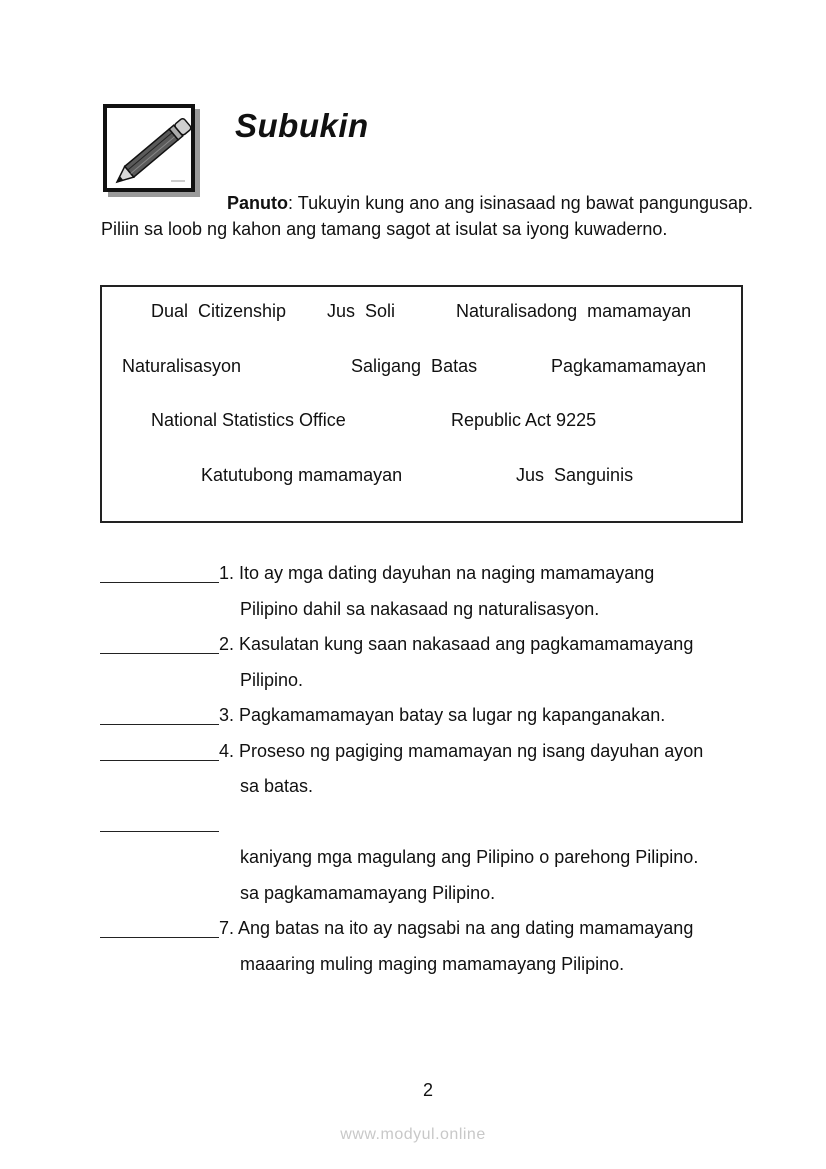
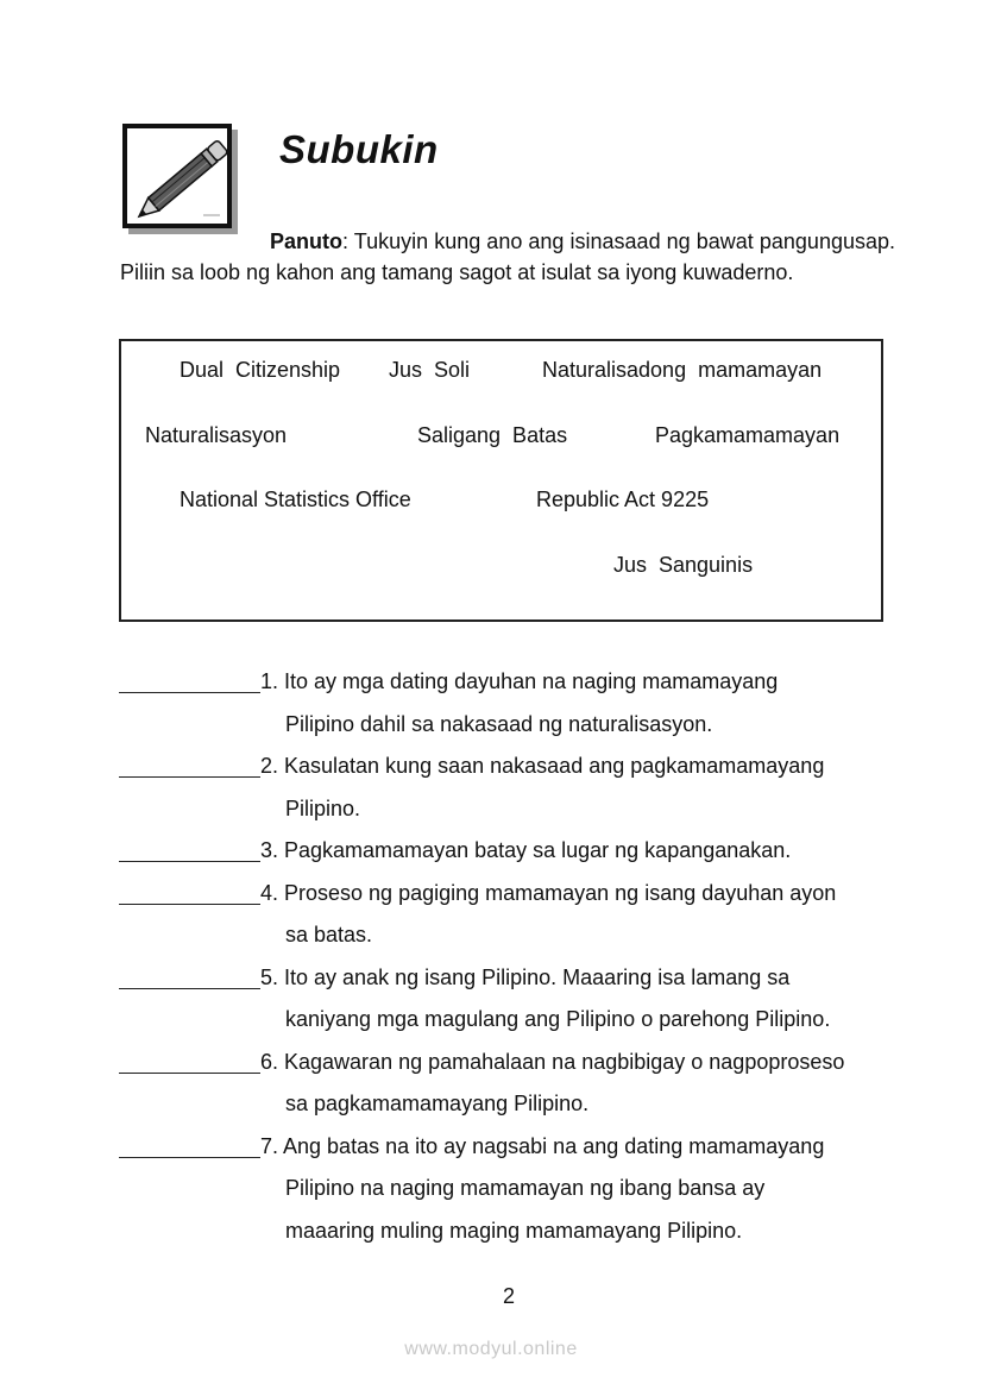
  Subukin
  Panuto: Tukuyin kung ano ang isinasaad ng bawat pangungusap. Piliin sa loob ng kahon ang tamang sagot at isulat sa iyong kuwaderno.
  Dual Citizenship
  Jus Soli
  Naturalisadong mamamayan
  Naturalisasyon
  Saligang Batas
  Pagkamamamayan
  National Statistics Office
  Republic Act 9225
- Katutubong mamamayan
  Jus Sanguinis
  1. Ito ay mga dating dayuhan na naging mamamayang
  Pilipino dahil sa nakasaad ng naturalisasyon.
  2. Kasulatan kung saan nakasaad ang pagkamamamayang
  Pilipino.
  3. Pagkamamamayan batay sa lugar ng kapanganakan.
  4. Proseso ng pagiging mamamayan ng isang dayuhan ayon
  sa batas.
+ 5. Ito ay anak ng isang Pilipino. Maaaring isa lamang sa
  kaniyang mga magulang ang Pilipino o parehong Pilipino.
+ 6. Kagawaran ng pamahalaan na nagbibigay o nagpoproseso
  sa pagkamamamayang Pilipino.
  7. Ang batas na ito ay nagsabi na ang dating mamamayang
+ Pilipino na naging mamamayan ng ibang bansa ay
  maaaring muling maging mamamayang Pilipino.
  2
  www.modyul.online
